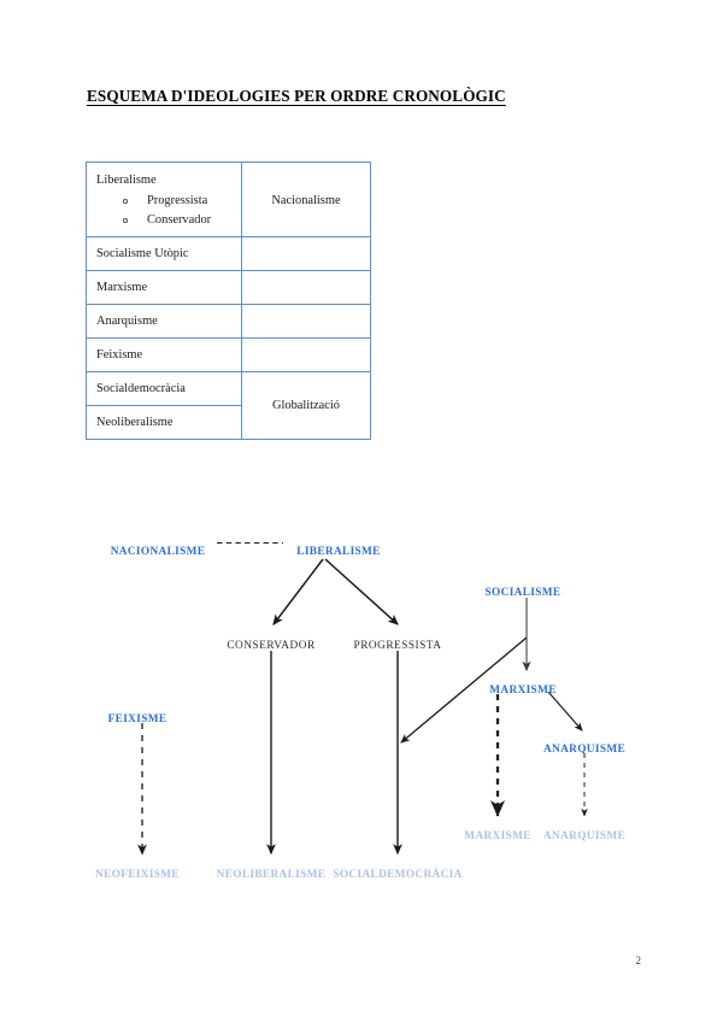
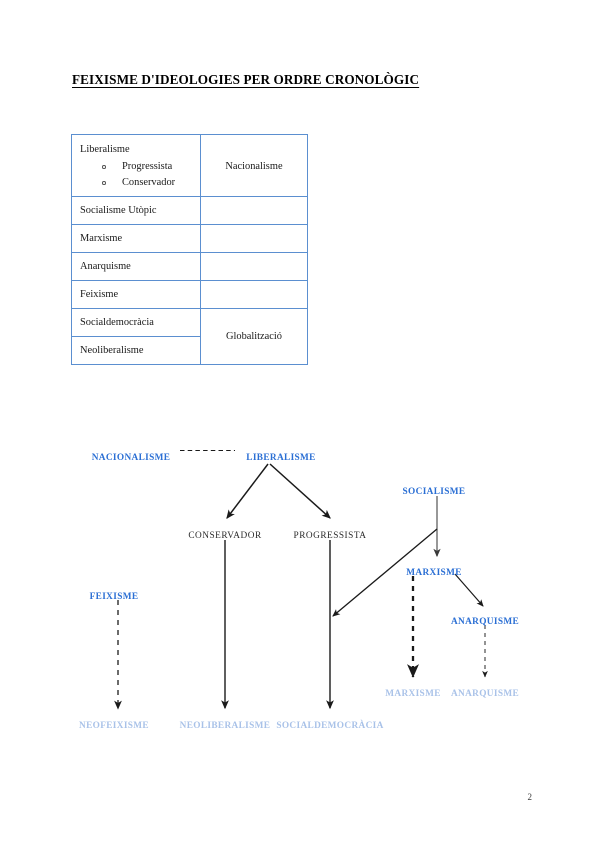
- ESQUEMA D'IDEOLOGIES PER ORDRE CRONOLÒGIC
+ FEIXISME D'IDEOLOGIES PER ORDRE CRONOLÒGIC
  Liberalisme Progressista Conservador	Nacionalisme
  Socialisme Utòpic
  Marxisme
  Anarquisme
  Feixisme
  Socialdemocràcia	Globalització
  Neoliberalisme
  NACIONALISME
  LIBERALISME
  SOCIALISME
  CONSERVADOR
  PROGRESSISTA
  MARXISME
  FEIXISME
  ANARQUISME
  MARXISME
  ANARQUISME
  NEOFEIXISME
  NEOLIBERALISME
  SOCIALDEMOCRÀCIA
  2
